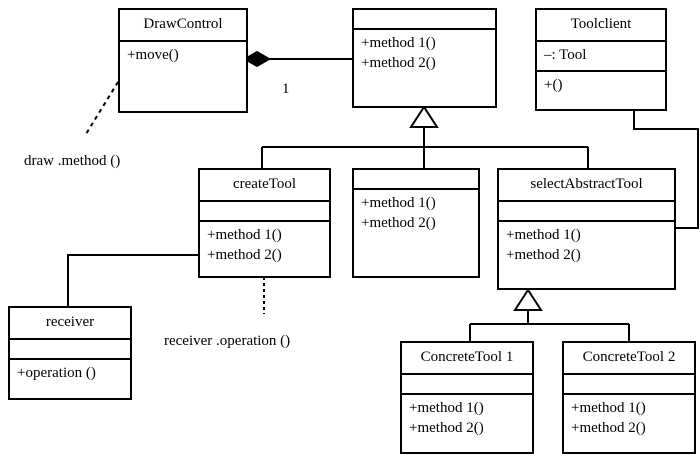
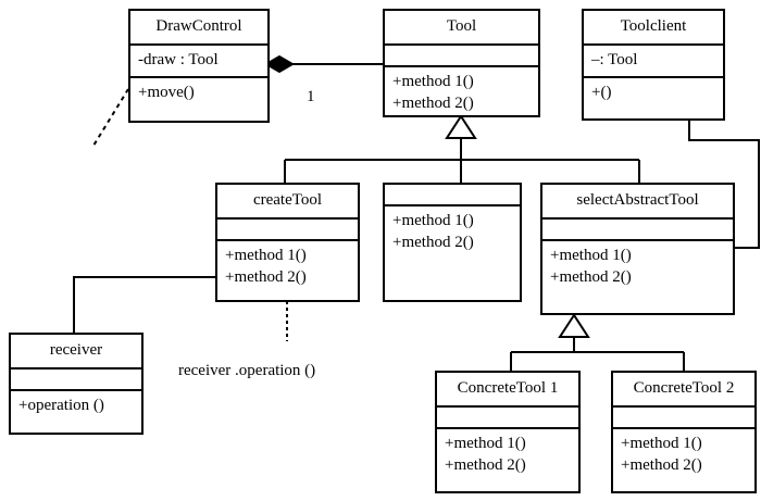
  1
  DrawControl
+ -draw : Tool
  +move()
+ Tool
  +method 1()
  +method 2()
  Toolclient
  –: Tool
  +()
  createTool
  +method 1()
  +method 2()
  +method 1()
  +method 2()
  selectAbstractTool
  +method 1()
  +method 2()
  receiver
  +operation ()
  ConcreteTool 1
  +method 1()
  +method 2()
  ConcreteTool 2
  +method 1()
  +method 2()
- draw .method ()
  receiver .operation ()
